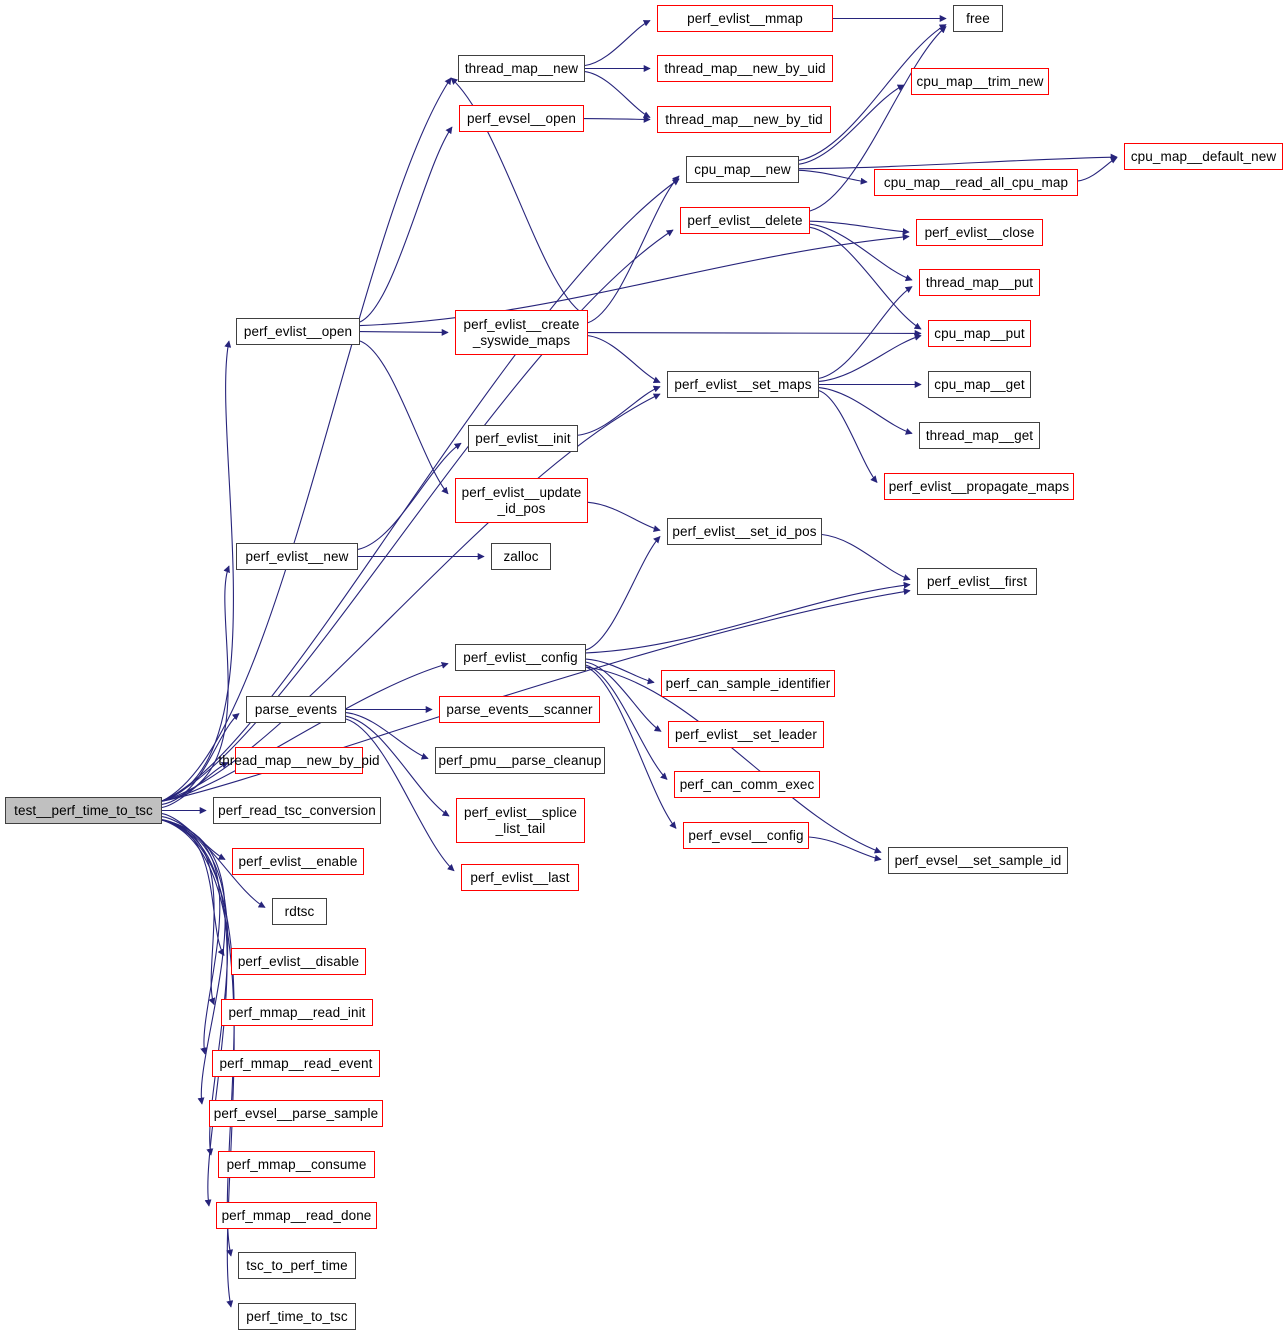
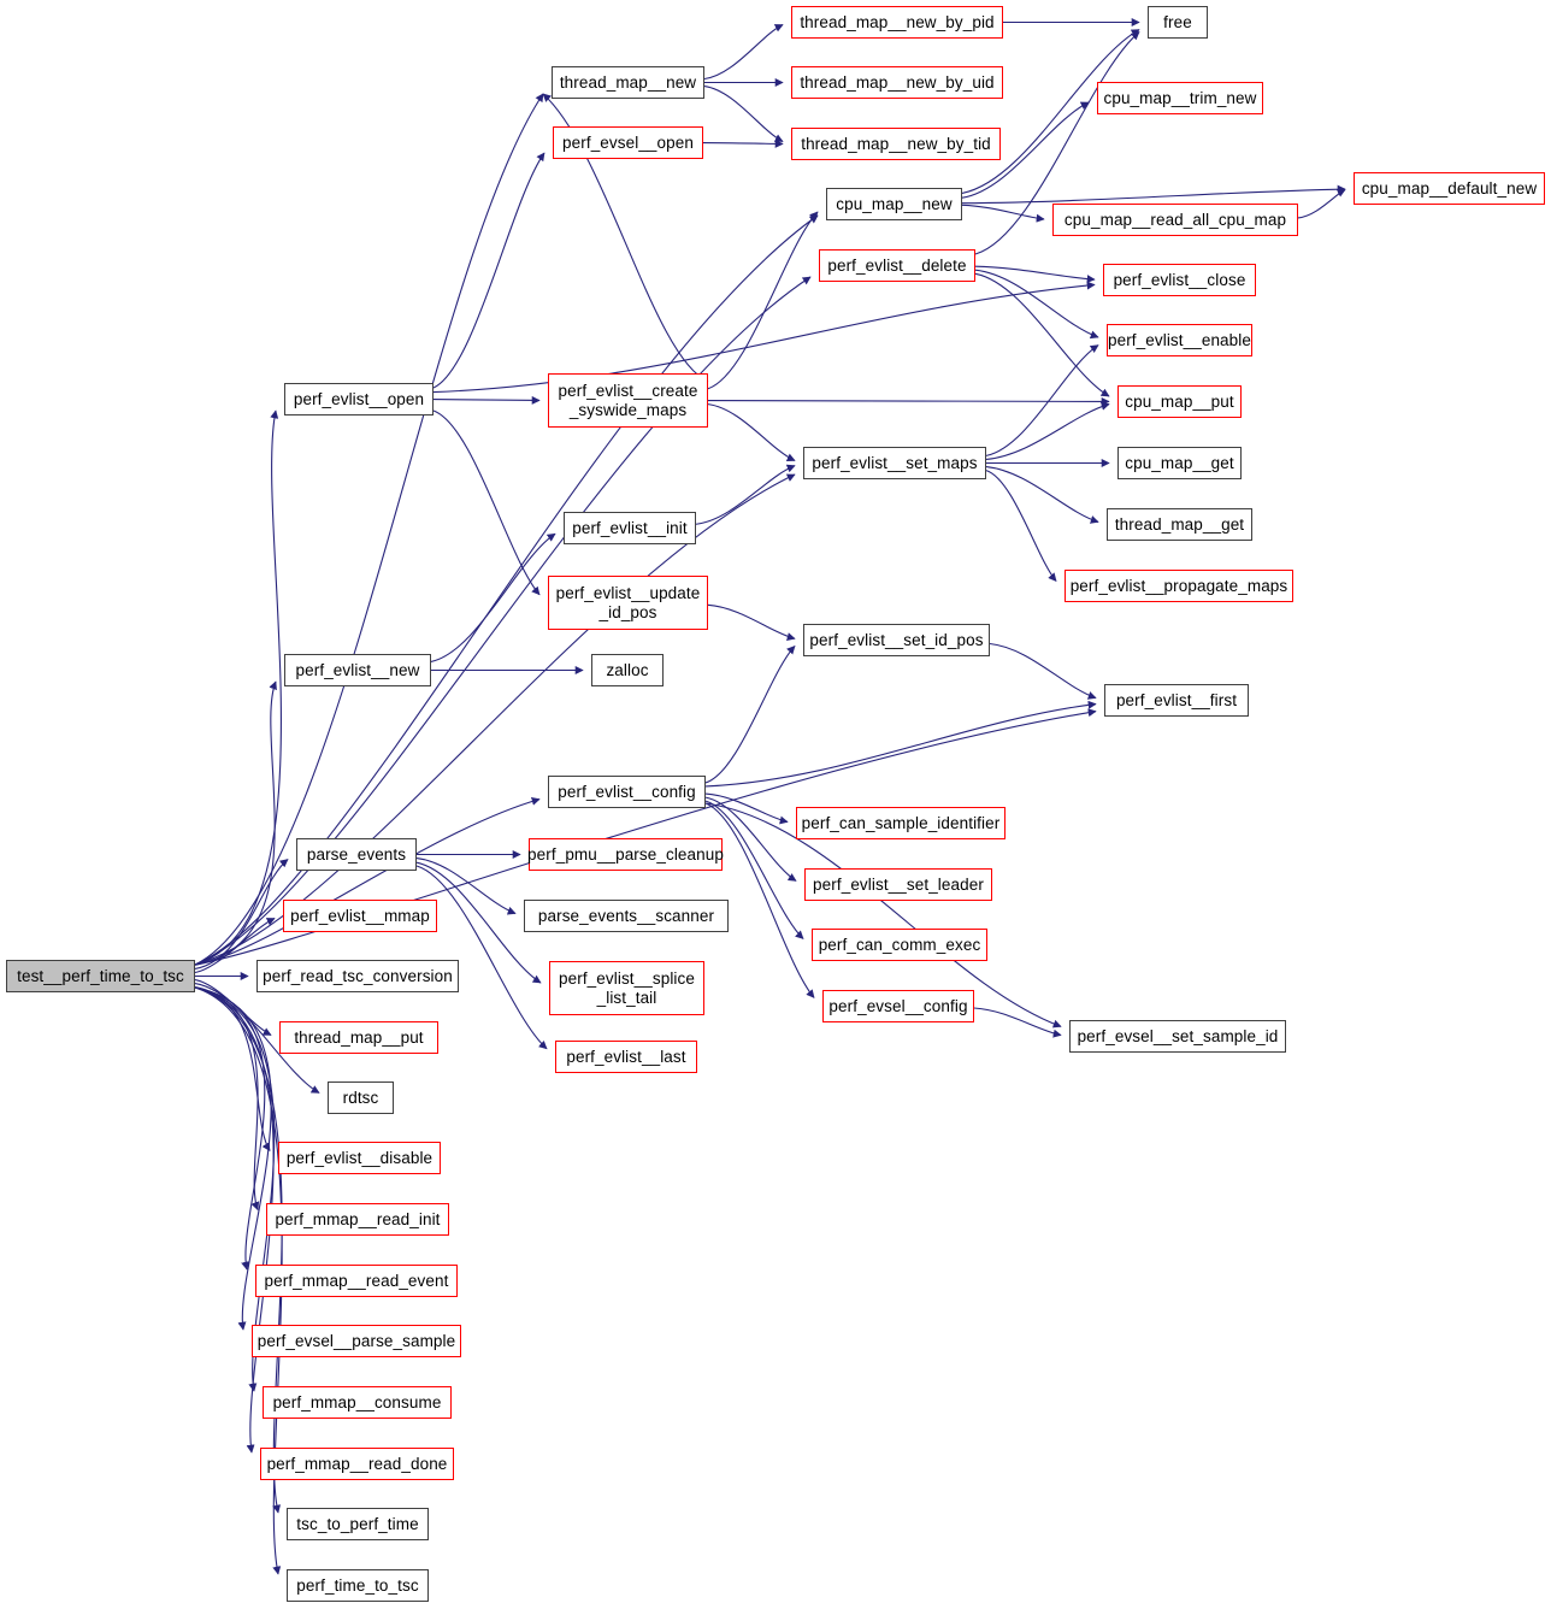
  test__perf_time_to_tsc
  thread_map__new
  perf_evsel__open
- perf_evlist__mmap
+ thread_map__new_by_pid
  thread_map__new_by_uid
  thread_map__new_by_tid
  free
  cpu_map__trim_new
  cpu_map__new
  cpu_map__read_all_cpu_map
  cpu_map__default_new
  perf_evlist__delete
  perf_evlist__close
- thread_map__put
+ perf_evlist__enable
  cpu_map__put
  cpu_map__get
  thread_map__get
  perf_evlist__propagate_maps
  perf_evlist__open
  perf_evlist__create
  _syswide_maps
  perf_evlist__set_maps
  perf_evlist__init
  perf_evlist__update
  _id_pos
  perf_evlist__set_id_pos
  perf_evlist__new
  zalloc
  perf_evlist__first
  perf_evlist__config
  perf_can_sample_identifier
  parse_events
- parse_events__scanner
+ perf_pmu__parse_cleanup
  perf_evlist__set_leader
- thread_map__new_by_pid
+ perf_evlist__mmap
- perf_pmu__parse_cleanup
+ parse_events__scanner
  perf_can_comm_exec
  perf_read_tsc_conversion
  perf_evlist__splice
  _list_tail
  perf_evsel__config
- perf_evlist__enable
+ thread_map__put
  perf_evsel__set_sample_id
  perf_evlist__last
  rdtsc
  perf_evlist__disable
  perf_mmap__read_init
  perf_mmap__read_event
  perf_evsel__parse_sample
  perf_mmap__consume
  perf_mmap__read_done
  tsc_to_perf_time
  perf_time_to_tsc
